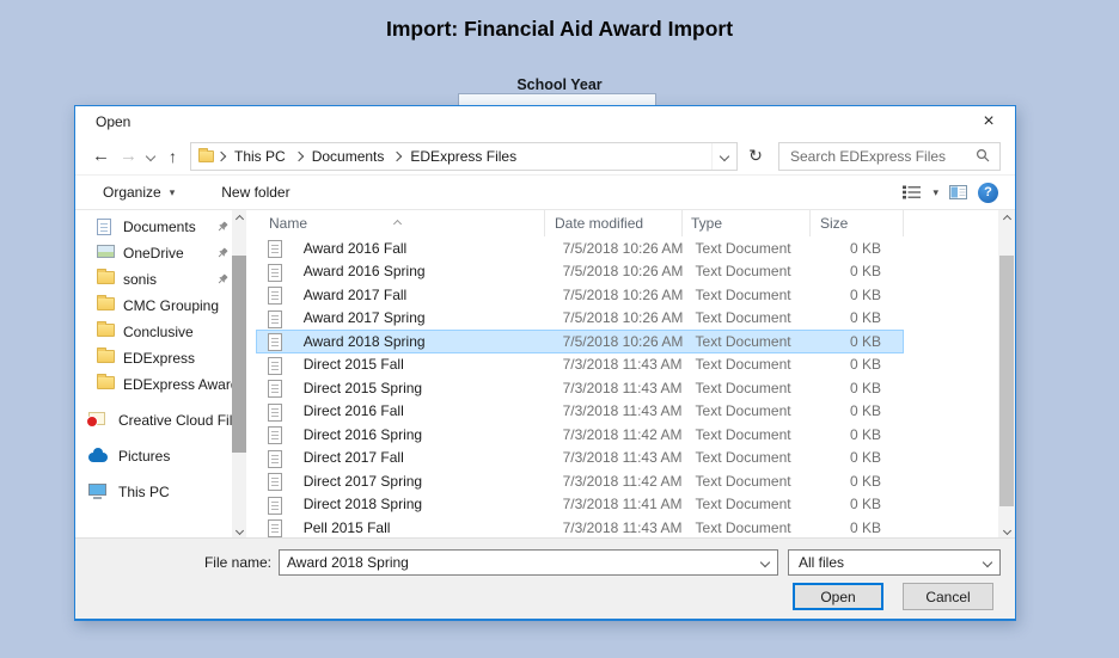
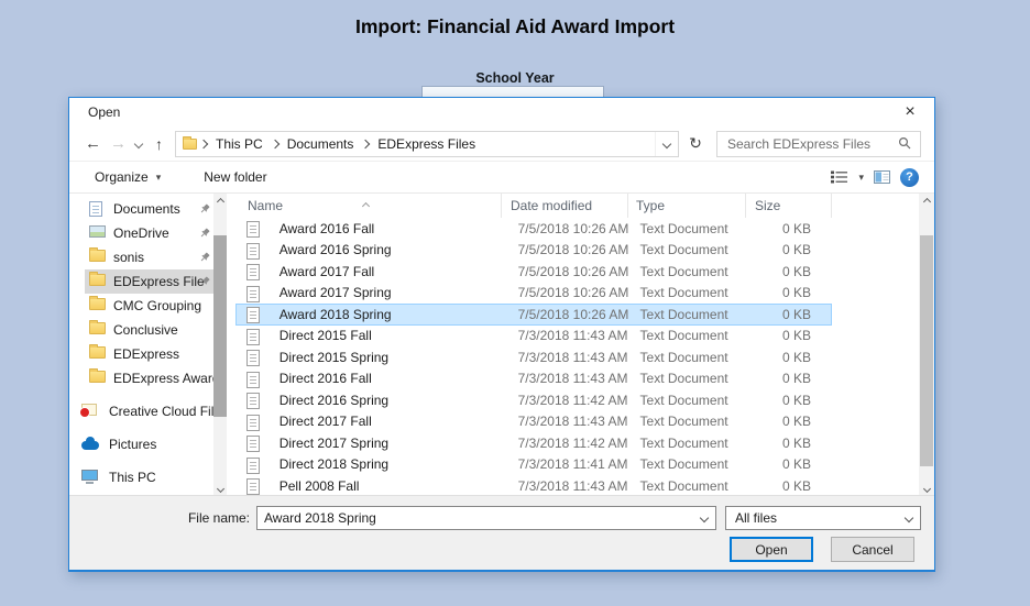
  Import: Financial Aid Award Import
  School Year
  Open
  ×
  ←
  →
  ↑
  This PC
  Documents
  EDExpress Files
  ↻
  Search EDExpress Files
  Organize
  ▾
  New folder
  ▾
  ?
  Documents
  OneDrive
  sonis
+ EDExpress File
  CMC Grouping
  Conclusive
  EDExpress
  EDExpress Awar
  Creative Cloud Fi
  Pictures
  This PC
  Name
  Date modified
  Type
  Size
  Award 2016 Fall
  7/5/2018 10:26 AM
  Text Document
  0 KB
  Award 2016 Spring
  7/5/2018 10:26 AM
  Text Document
  0 KB
  Award 2017 Fall
  7/5/2018 10:26 AM
  Text Document
  0 KB
  Award 2017 Spring
  7/5/2018 10:26 AM
  Text Document
  0 KB
  Award 2018 Spring
  7/5/2018 10:26 AM
  Text Document
  0 KB
  Direct 2015 Fall
  7/3/2018 11:43 AM
  Text Document
  0 KB
  Direct 2015 Spring
  7/3/2018 11:43 AM
  Text Document
  0 KB
  Direct 2016 Fall
  7/3/2018 11:43 AM
  Text Document
  0 KB
  Direct 2016 Spring
  7/3/2018 11:42 AM
  Text Document
  0 KB
  Direct 2017 Fall
  7/3/2018 11:43 AM
  Text Document
  0 KB
  Direct 2017 Spring
  7/3/2018 11:42 AM
  Text Document
  0 KB
  Direct 2018 Spring
  7/3/2018 11:41 AM
  Text Document
  0 KB
- Pell 2015 Fall
+ Pell 2008 Fall
  7/3/2018 11:43 AM
  Text Document
  0 KB
  File name:
  Award 2018 Spring
  All files
  Open
  Cancel
